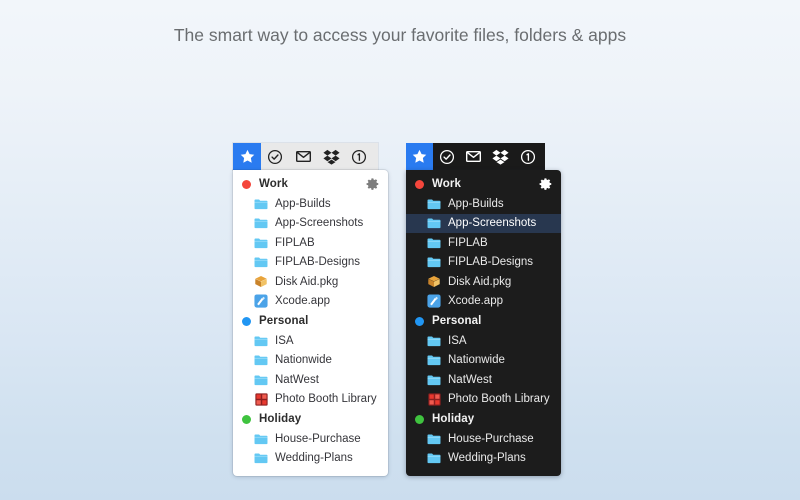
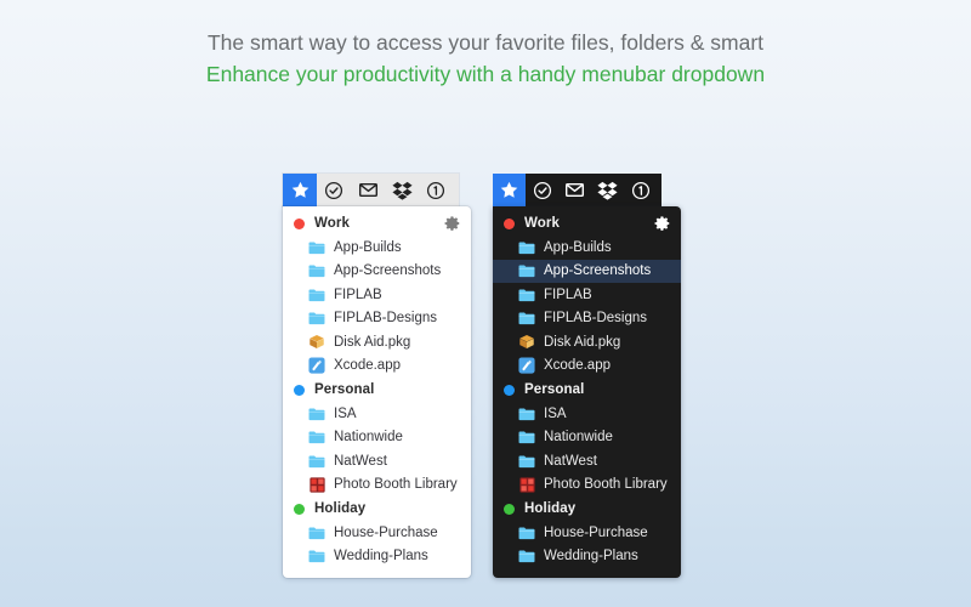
- The smart way to access your favorite files, folders & apps
+ The smart way to access your favorite files, folders & smart
+ Enhance your productivity with a handy menubar dropdown
  Work
  App-Builds
  App-Screenshots
  FIPLAB
  FIPLAB-Designs
  Disk Aid.pkg
  Xcode.app
  Personal
  ISA
  Nationwide
  NatWest
  Photo Booth Library
  Holiday
  House-Purchase
  Wedding-Plans
  Work
  App-Builds
  App-Screenshots
  FIPLAB
  FIPLAB-Designs
  Disk Aid.pkg
  Xcode.app
  Personal
  ISA
  Nationwide
  NatWest
  Photo Booth Library
  Holiday
  House-Purchase
  Wedding-Plans
